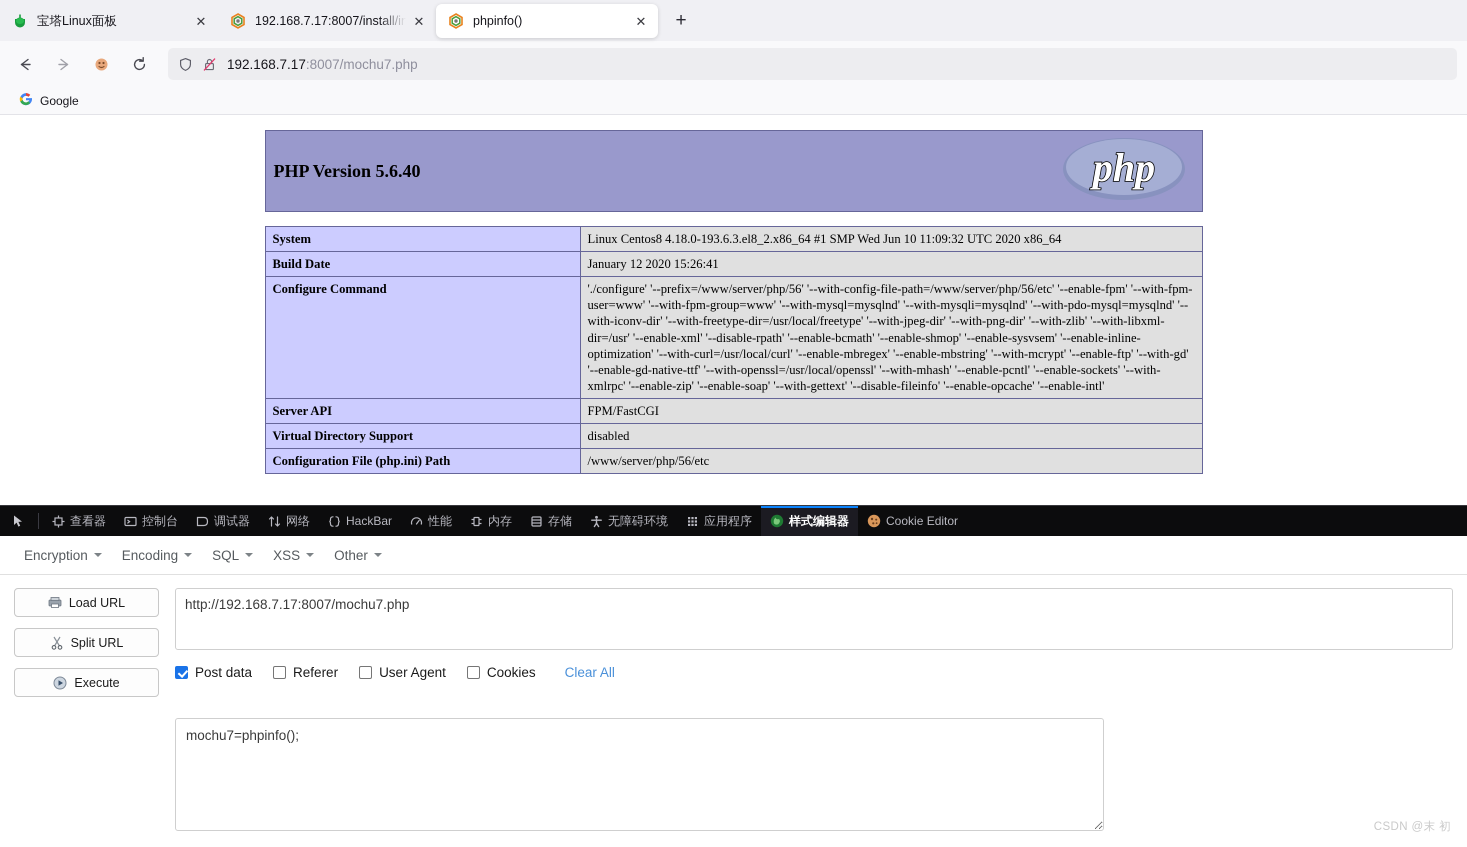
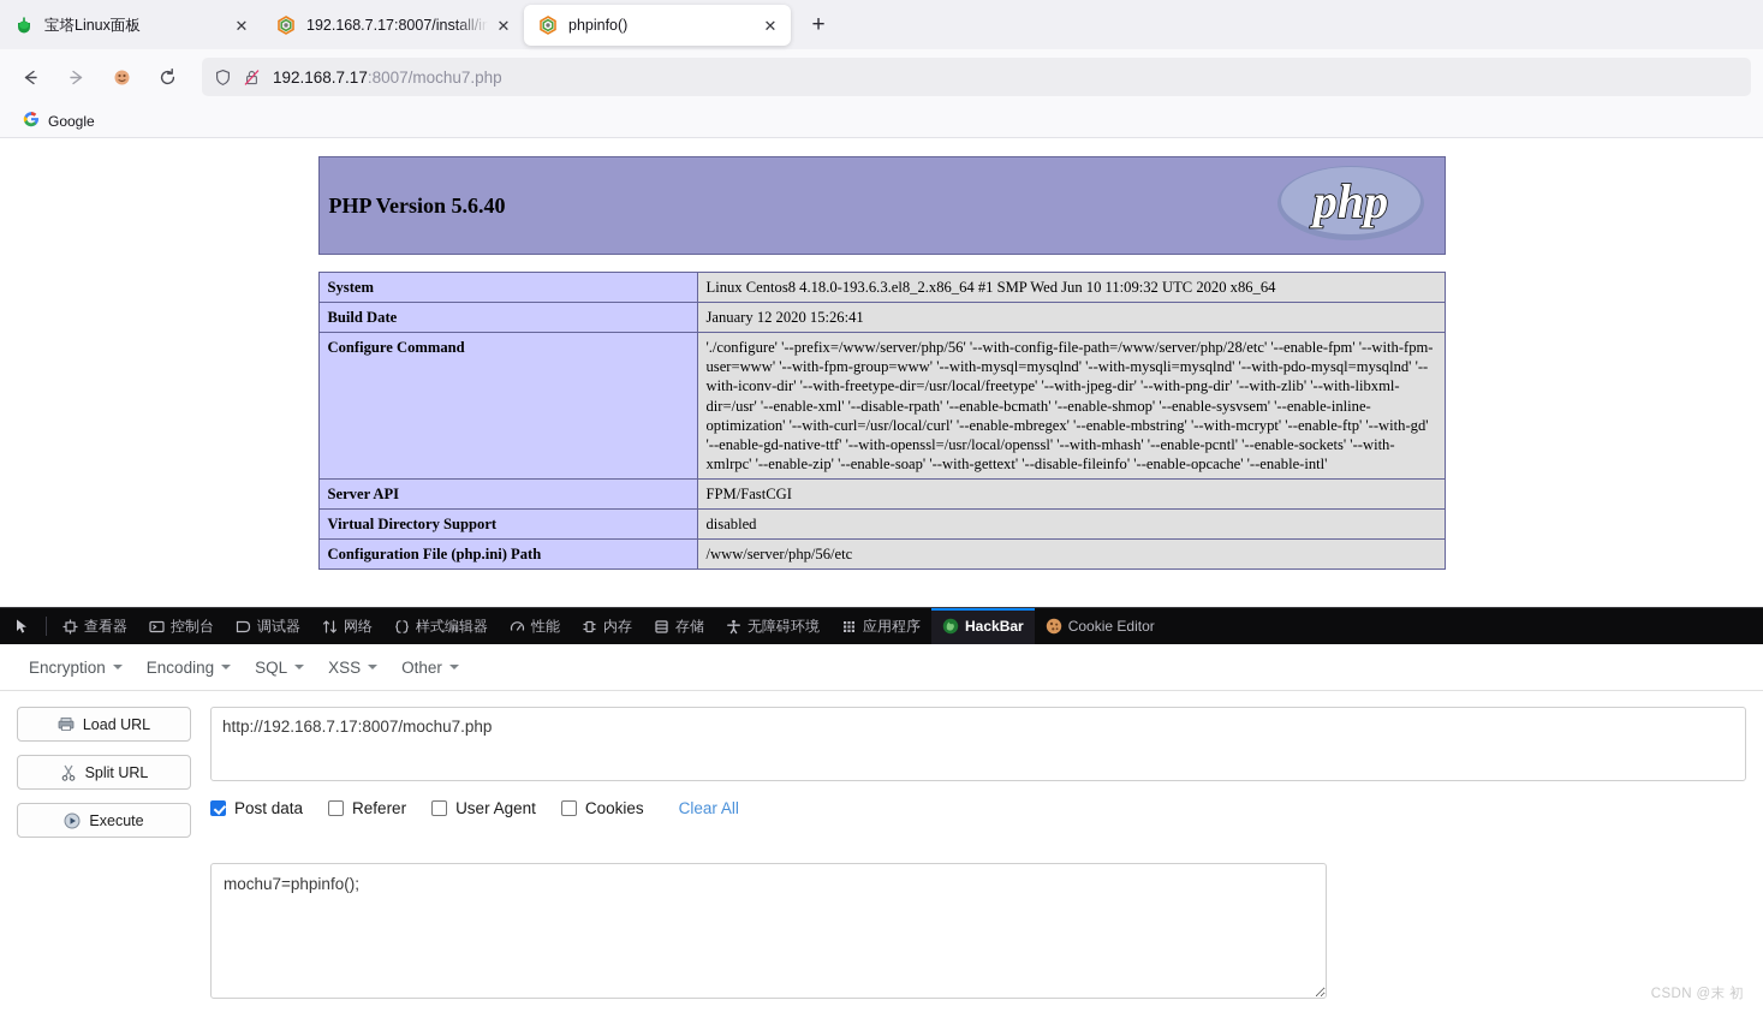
  宝塔Linux面板
  ✕
  192.168.7.17:8007/install/in
  ✕
  phpinfo()
  ✕
  +
  192.168.7.17:8007/mochu7.php
  Google
  PHP Version 5.6.40
  php
  System	Linux Centos8 4.18.0-193.6.3.el8_2.x86_64 #1 SMP Wed Jun 10 11:09:32 UTC 2020 x86_64
  Build Date	January 12 2020 15:26:41
- Configure Command	'./configure' '--prefix=/www/server/php/56' '--with-config-file-path=/www/server/php/56/etc' '--enable-fpm' '--with-fpm-user=www' '--with-fpm-group=www' '--with-mysql=mysqlnd' '--with-mysqli=mysqlnd' '--with-pdo-mysql=mysqlnd' '--with-iconv-dir' '--with-freetype-dir=/usr/local/freetype' '--with-jpeg-dir' '--with-png-dir' '--with-zlib' '--with-libxml-dir=/usr' '--enable-xml' '--disable-rpath' '--enable-bcmath' '--enable-shmop' '--enable-sysvsem' '--enable-inline-optimization' '--with-curl=/usr/local/curl' '--enable-mbregex' '--enable-mbstring' '--with-mcrypt' '--enable-ftp' '--with-gd' '--enable-gd-native-ttf' '--with-openssl=/usr/local/openssl' '--with-mhash' '--enable-pcntl' '--enable-sockets' '--with-xmlrpc' '--enable-zip' '--enable-soap' '--with-gettext' '--disable-fileinfo' '--enable-opcache' '--enable-intl'
+ Configure Command	'./configure' '--prefix=/www/server/php/56' '--with-config-file-path=/www/server/php/28/etc' '--enable-fpm' '--with-fpm-user=www' '--with-fpm-group=www' '--with-mysql=mysqlnd' '--with-mysqli=mysqlnd' '--with-pdo-mysql=mysqlnd' '--with-iconv-dir' '--with-freetype-dir=/usr/local/freetype' '--with-jpeg-dir' '--with-png-dir' '--with-zlib' '--with-libxml-dir=/usr' '--enable-xml' '--disable-rpath' '--enable-bcmath' '--enable-shmop' '--enable-sysvsem' '--enable-inline-optimization' '--with-curl=/usr/local/curl' '--enable-mbregex' '--enable-mbstring' '--with-mcrypt' '--enable-ftp' '--with-gd' '--enable-gd-native-ttf' '--with-openssl=/usr/local/openssl' '--with-mhash' '--enable-pcntl' '--enable-sockets' '--with-xmlrpc' '--enable-zip' '--enable-soap' '--with-gettext' '--disable-fileinfo' '--enable-opcache' '--enable-intl'
  Server API	FPM/FastCGI
  Virtual Directory Support	disabled
  Configuration File (php.ini) Path	/www/server/php/56/etc
  查看器
  控制台
  调试器
  网络
- HackBar
+ 样式编辑器
  性能
  内存
  存储
  无障碍环境
  应用程序
- 样式编辑器
+ HackBar
  Cookie Editor
  Encryption
  Encoding
  SQL
  XSS
  Other
  Load URL
  Split URL
  Execute
  http://192.168.7.17:8007/mochu7.php
  Post data
  Referer
  User Agent
  Cookies
  Clear All
  mochu7=phpinfo();
  CSDN @末 初
